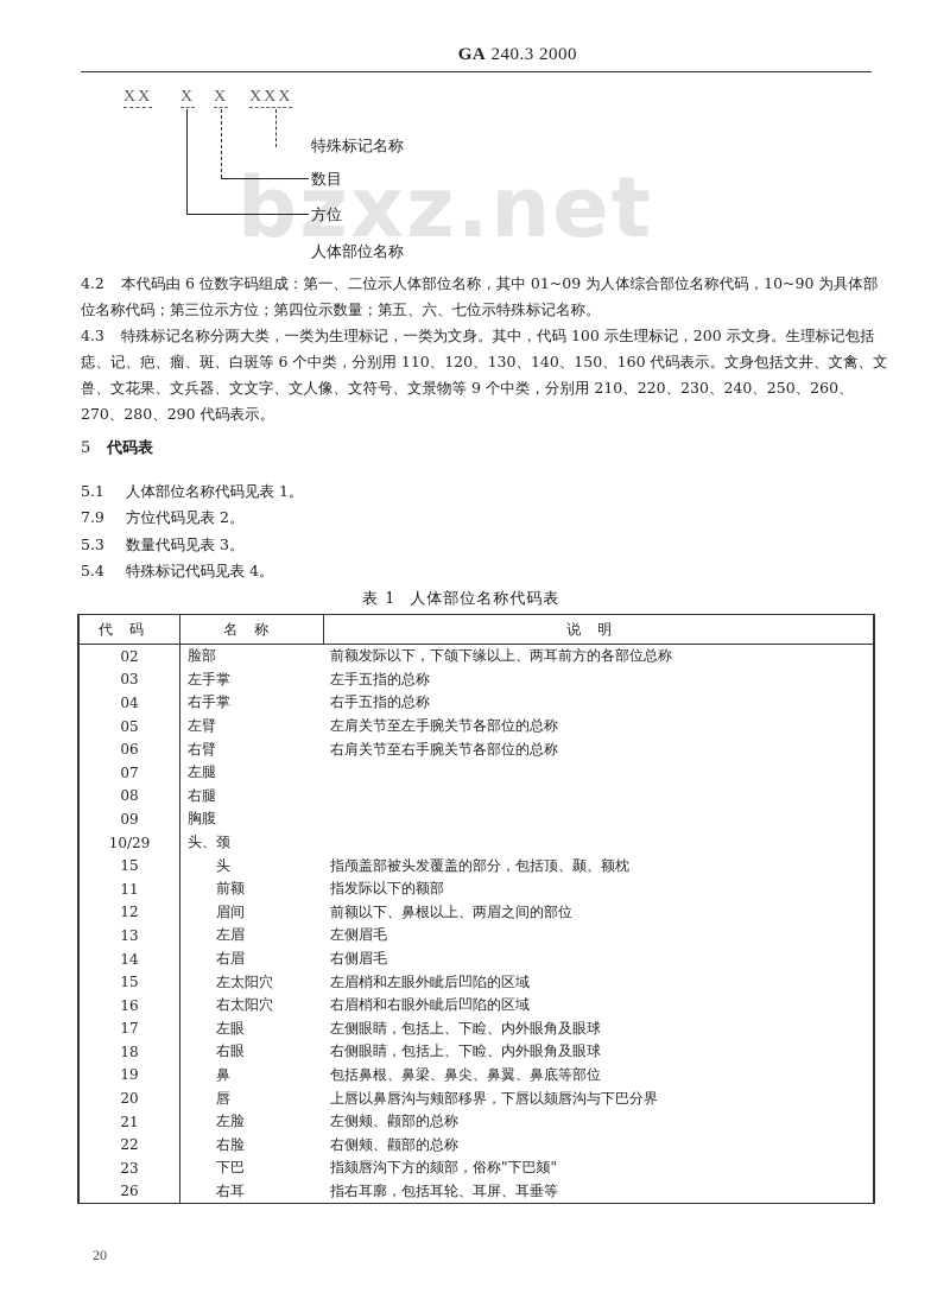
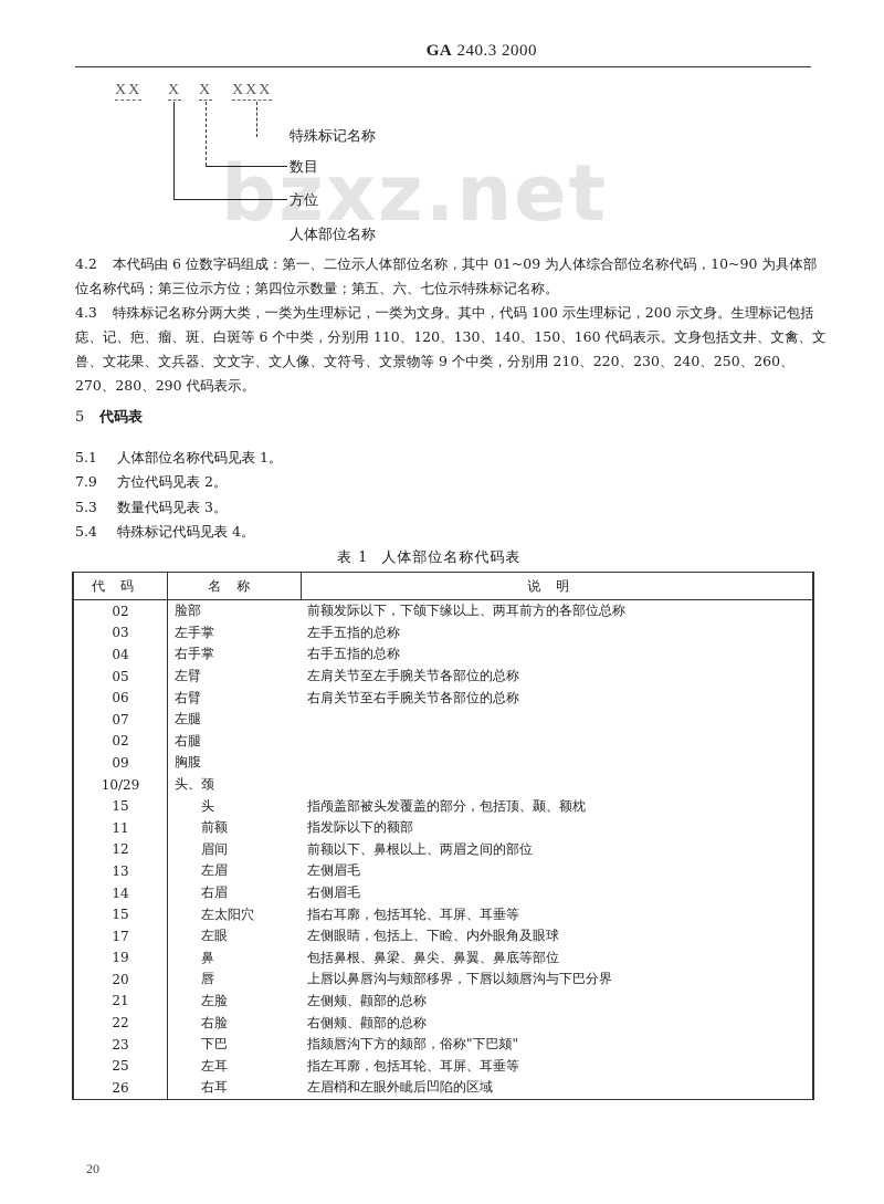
  GA 240.3 2000
  bzxz.net
  XX
  X
  X
  XXX
  特殊标记名称
  数目
  方位
  人体部位名称
  4.2 本代码由 6 位数字码组成：第一、二位示人体部位名称，其中 01~09 为人体综合部位名称代码，10~90 为具体部位名称代码；第三位示方位；第四位示数量；第五、六、七位示特殊标记名称。
  4.3 特殊标记名称分两大类，一类为生理标记，一类为文身。其中，代码 100 示生理标记，200 示文身。生理标记包括痣、记、疤、瘤、斑、白斑等 6 个中类，分别用 110、120、130、140、150、160 代码表示。文身包括文井、文禽、文兽、文花果、文兵器、文文字、文人像、文符号、文景物等 9 个中类，分别用 210、220、230、240、250、260、270、280、290 代码表示。
  5 代码表
  5.1 人体部位名称代码见表 1。
  7.9 方位代码见表 2。
  5.3 数量代码见表 3。
  5.4 特殊标记代码见表 4。
  表 1 人体部位名称代码表
  代码	名称	说明
  02	脸部	前额发际以下，下颌下缘以上、两耳前方的各部位总称
  03	左手掌	左手五指的总称
  04	右手掌	右手五指的总称
  05	左臂	左肩关节至左手腕关节各部位的总称
  06	右臂	右肩关节至右手腕关节各部位的总称
  07	左腿
- 08	右腿
+ 02	右腿
  09	胸腹
  10/29	头、颈
  15	头	指颅盖部被头发覆盖的部分，包括顶、颞、额枕
  11	前额	指发际以下的额部
  12	眉间	前额以下、鼻根以上、两眉之间的部位
  13	左眉	左侧眉毛
  14	右眉	右侧眉毛
- 15	左太阳穴	左眉梢和左眼外眦后凹陷的区域
+ 15	左太阳穴	指右耳廓，包括耳轮、耳屏、耳垂等
- 16	右太阳穴	右眉梢和右眼外眦后凹陷的区域
  17	左眼	左侧眼睛，包括上、下睑、内外眼角及眼球
- 18	右眼	右侧眼睛，包括上、下睑、内外眼角及眼球
  19	鼻	包括鼻根、鼻梁、鼻尖、鼻翼、鼻底等部位
  20	唇	上唇以鼻唇沟与颊部移界，下唇以颏唇沟与下巴分界
  21	左脸	左侧颊、颧部的总称
  22	右脸	右侧颊、颧部的总称
  23	下巴	指颏唇沟下方的颏部，俗称"下巴颏"
+ 25	左耳	指左耳廓，包括耳轮、耳屏、耳垂等
- 26	右耳	指右耳廓，包括耳轮、耳屏、耳垂等
+ 26	右耳	左眉梢和左眼外眦后凹陷的区域
  20
